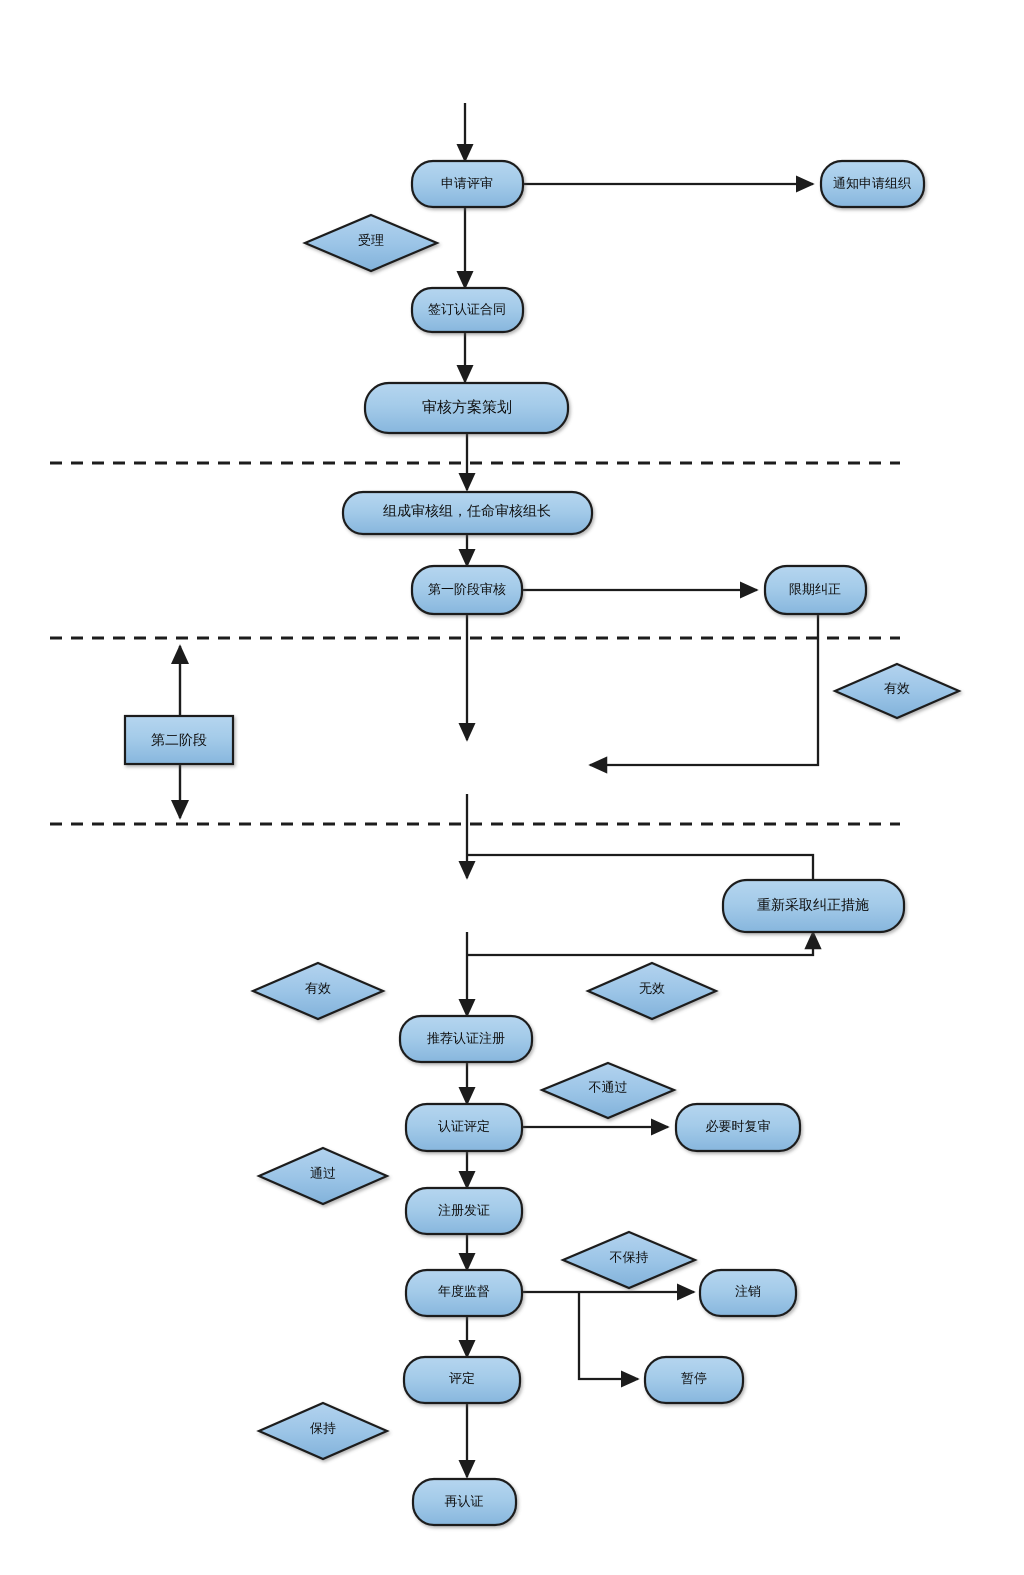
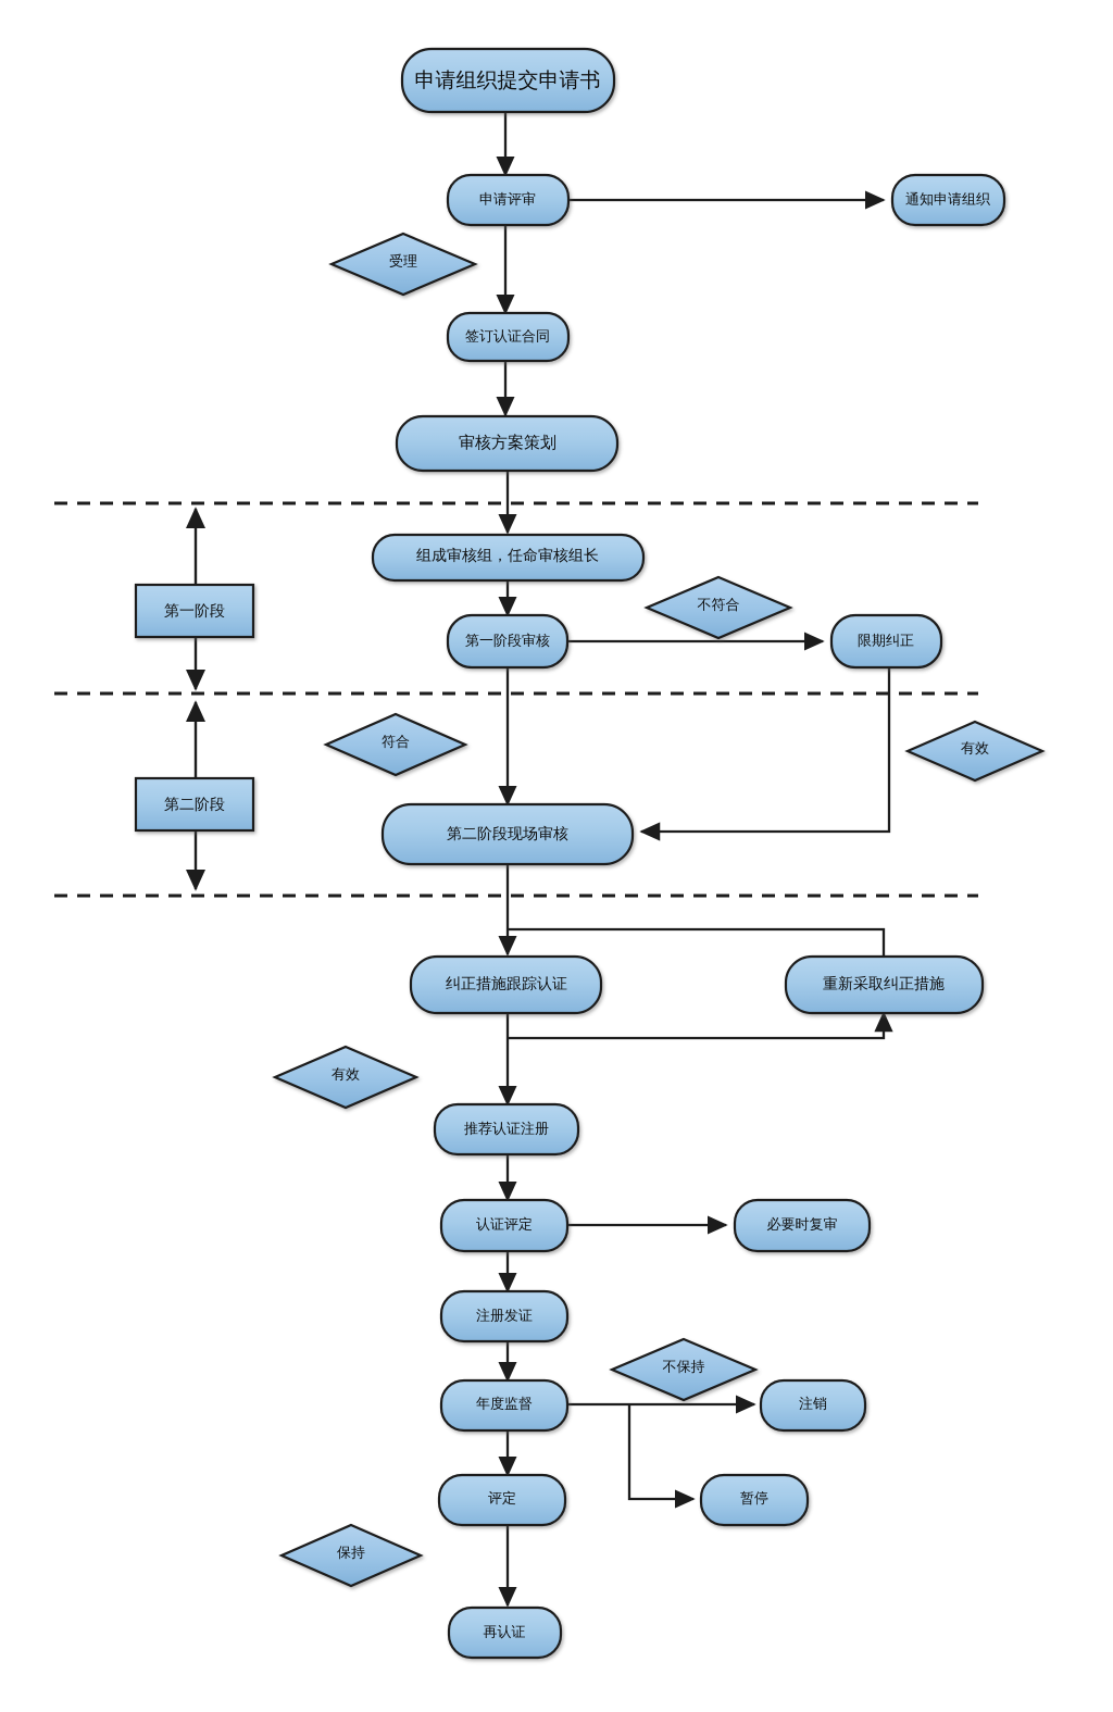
+ 第一阶段
  第二阶段
  受理
+ 不符合
+ 符合
  有效
  有效
- 无效
- 不通过
- 通过
  不保持
  保持
+ 申请组织提交申请书
  申请评审
  通知申请组织
  签订认证合同
  审核方案策划
  组成审核组，任命审核组长
  第一阶段审核
  限期纠正
+ 第二阶段现场审核
+ 纠正措施跟踪认证
  重新采取纠正措施
  推荐认证注册
  认证评定
  必要时复审
  注册发证
  年度监督
  注销
  评定
  暂停
  再认证
